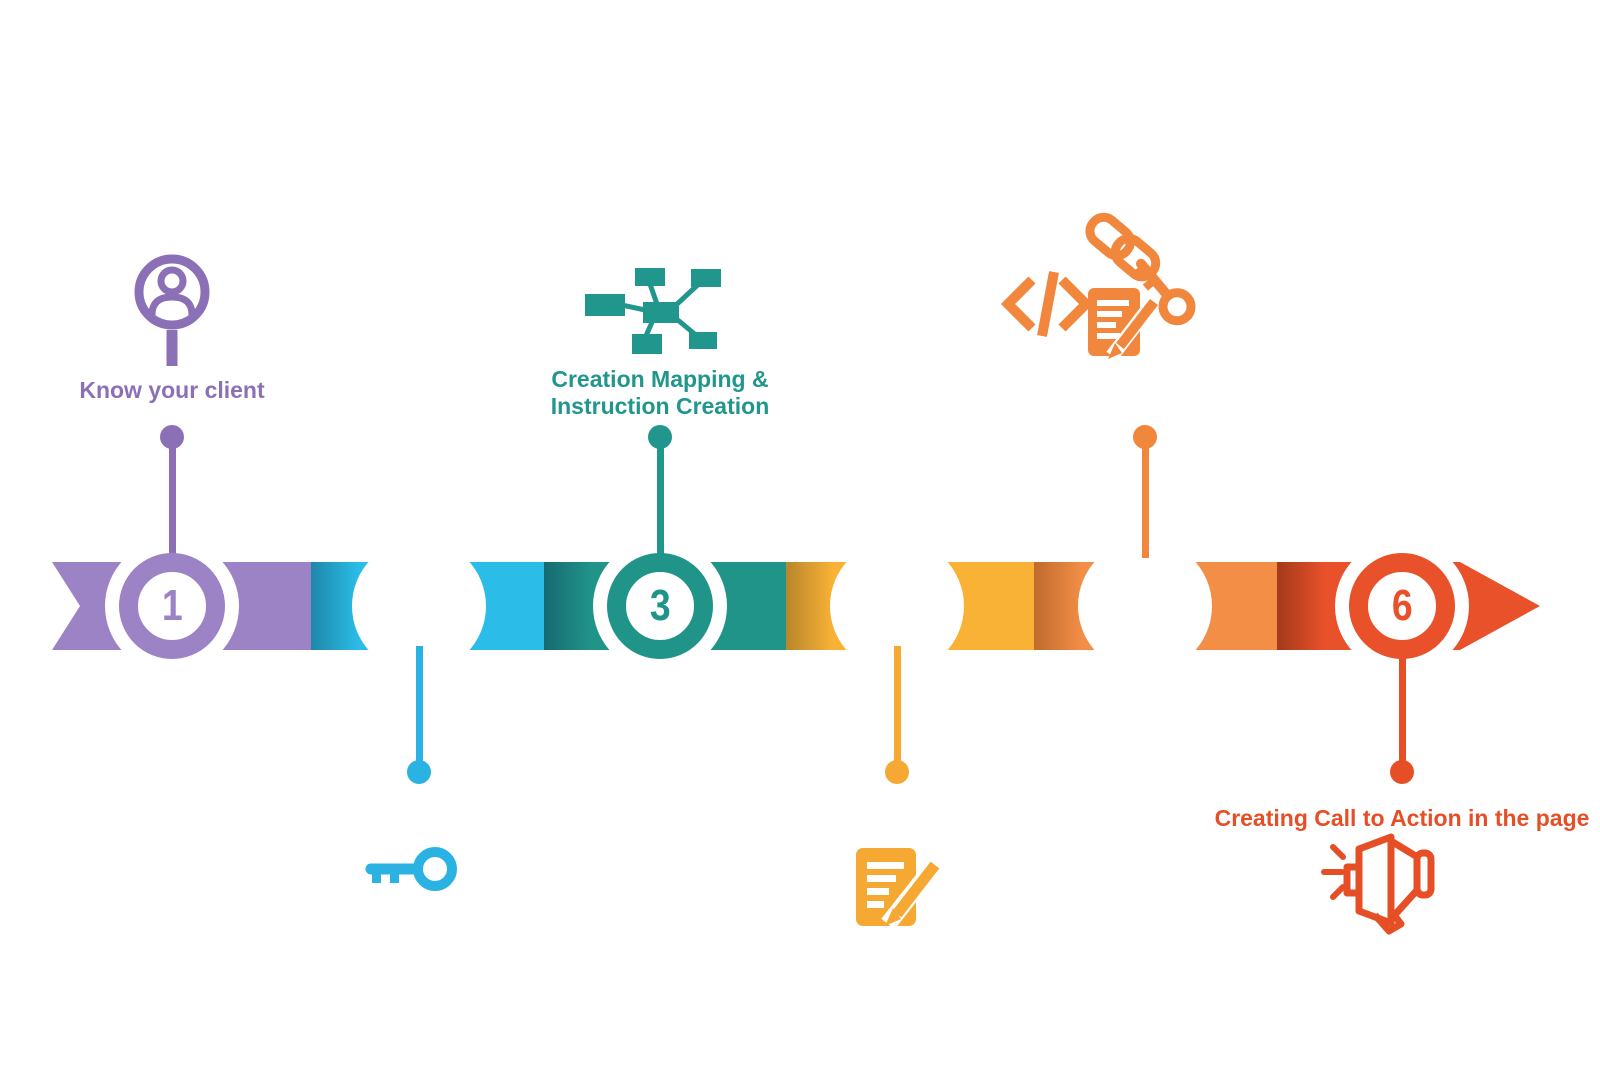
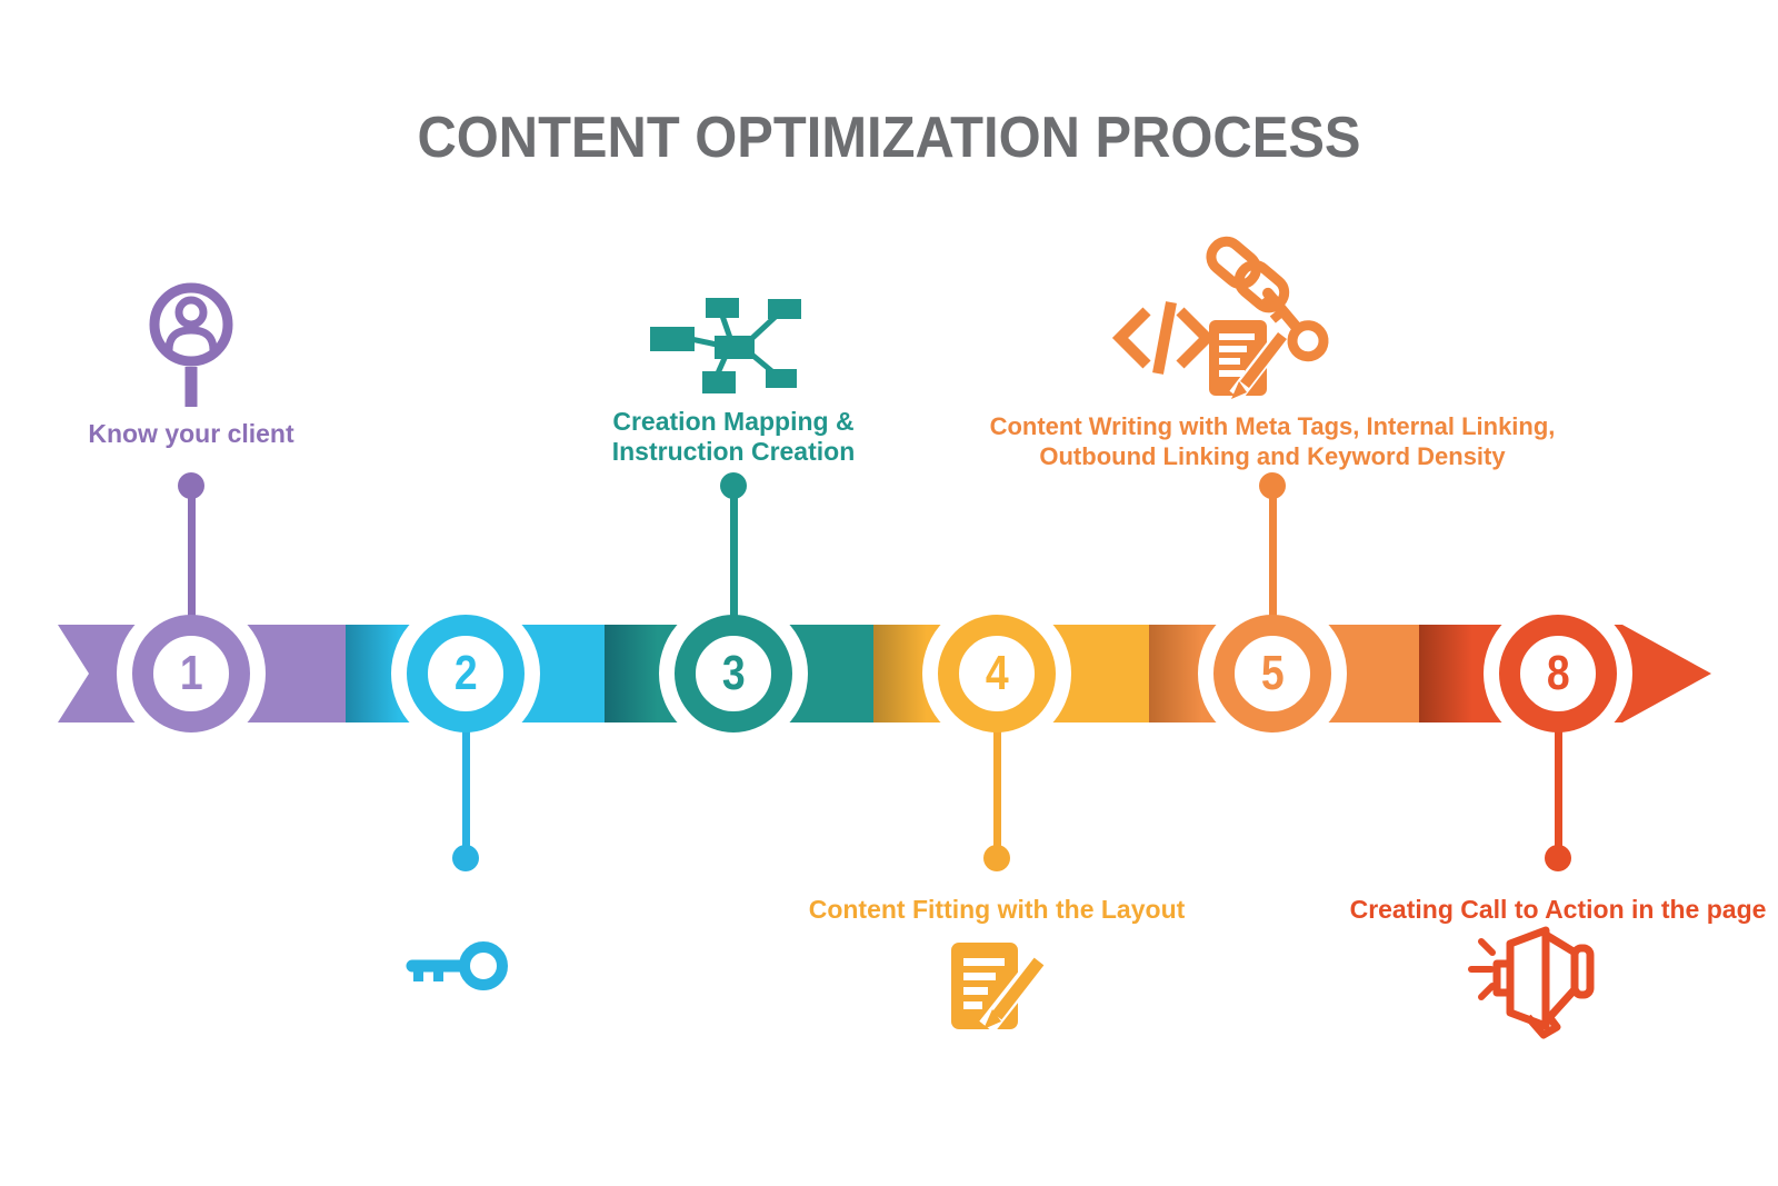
+ CONTENT OPTIMIZATION PROCESS
  1
  Know your client
+ 2
  3
  Creation Mapping & Instruction Creation
+ 4
+ Content Fitting with the Layout
+ 5
+ Content Writing with Meta Tags, Internal Linking, Outbound Linking and Keyword Density
- 6
+ 8
  Creating Call to Action in the page
